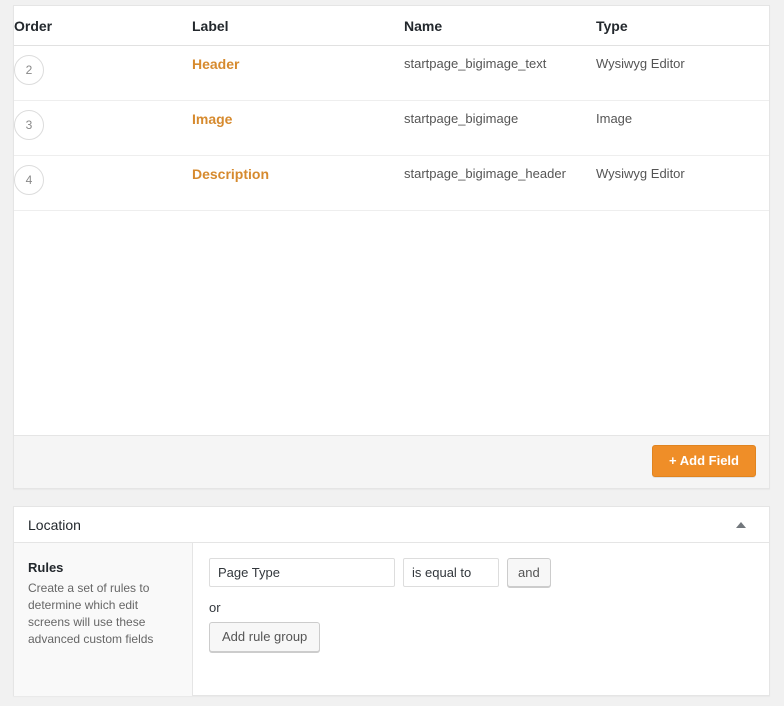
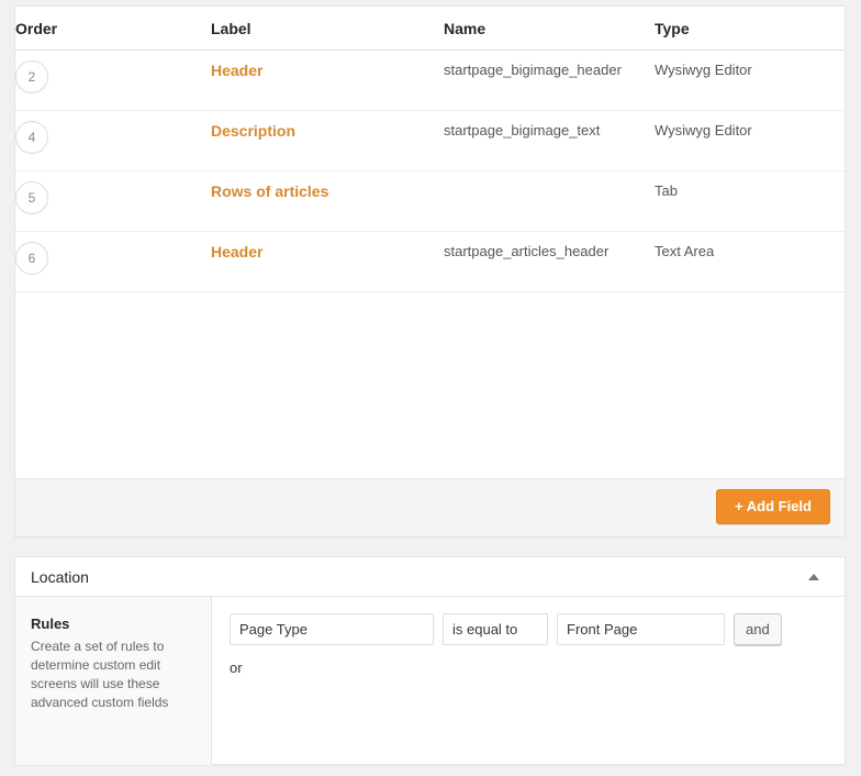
  Order	Label	Name	Type
- 2	Header	startpage_bigimage_text	Wysiwyg Editor
+ 2	Header	startpage_bigimage_header	Wysiwyg Editor
- 3	Image	startpage_bigimage	Image
- 4	Description	startpage_bigimage_header	Wysiwyg Editor
+ 4	Description	startpage_bigimage_text	Wysiwyg Editor
+ 5	Rows of articles		Tab
+ 6	Header	startpage_articles_header	Text Area
  + Add Field
  Location
  Rules
- Create a set of rules to determine which edit screens will use these advanced custom fields
+ Create a set of rules to determine custom edit screens will use these advanced custom fields
  Page Type
  is equal to
+ Front Page
  and
  or
- Add rule group
